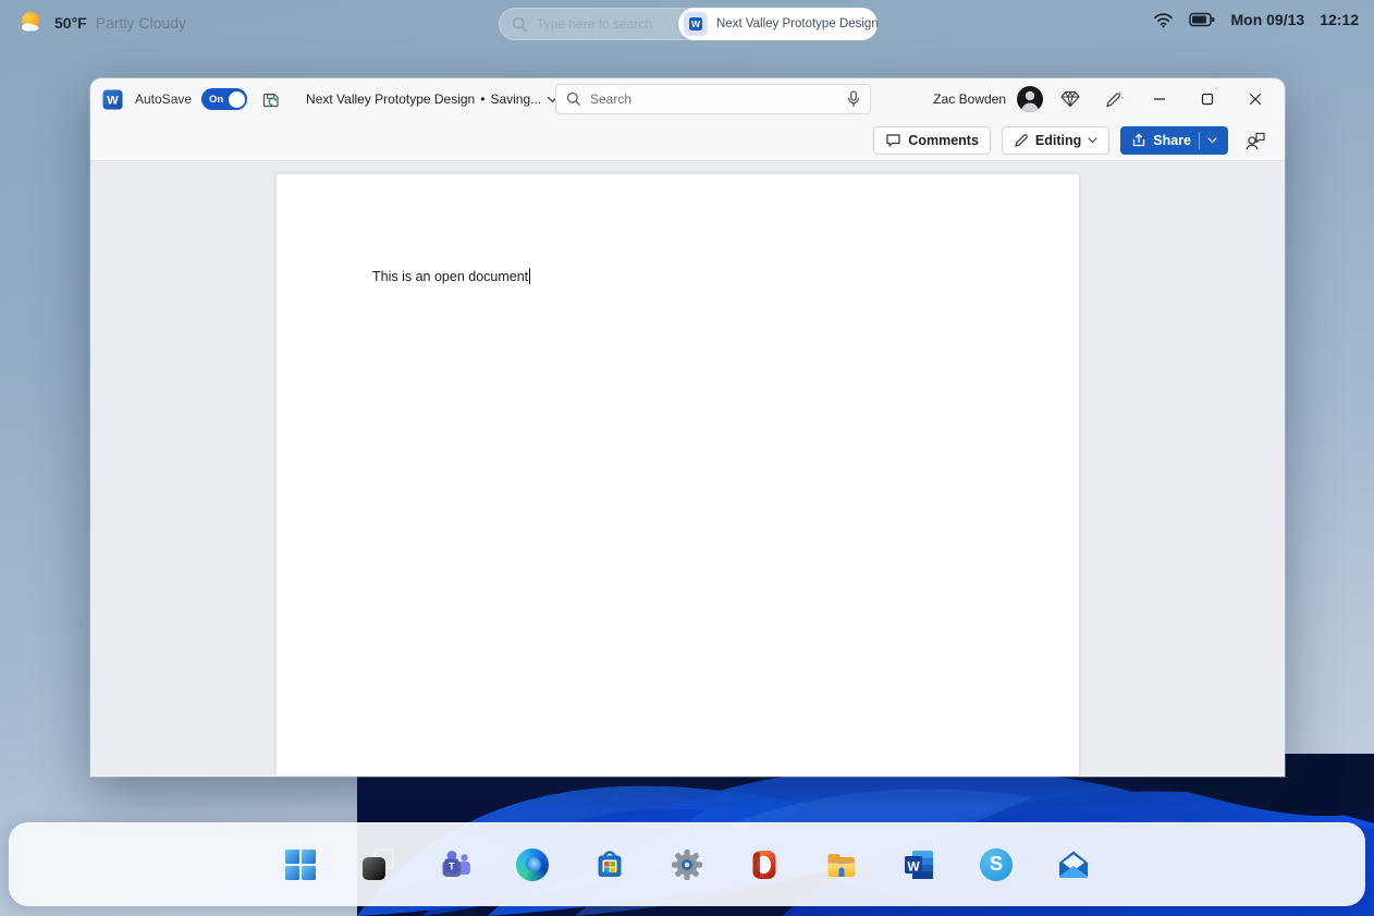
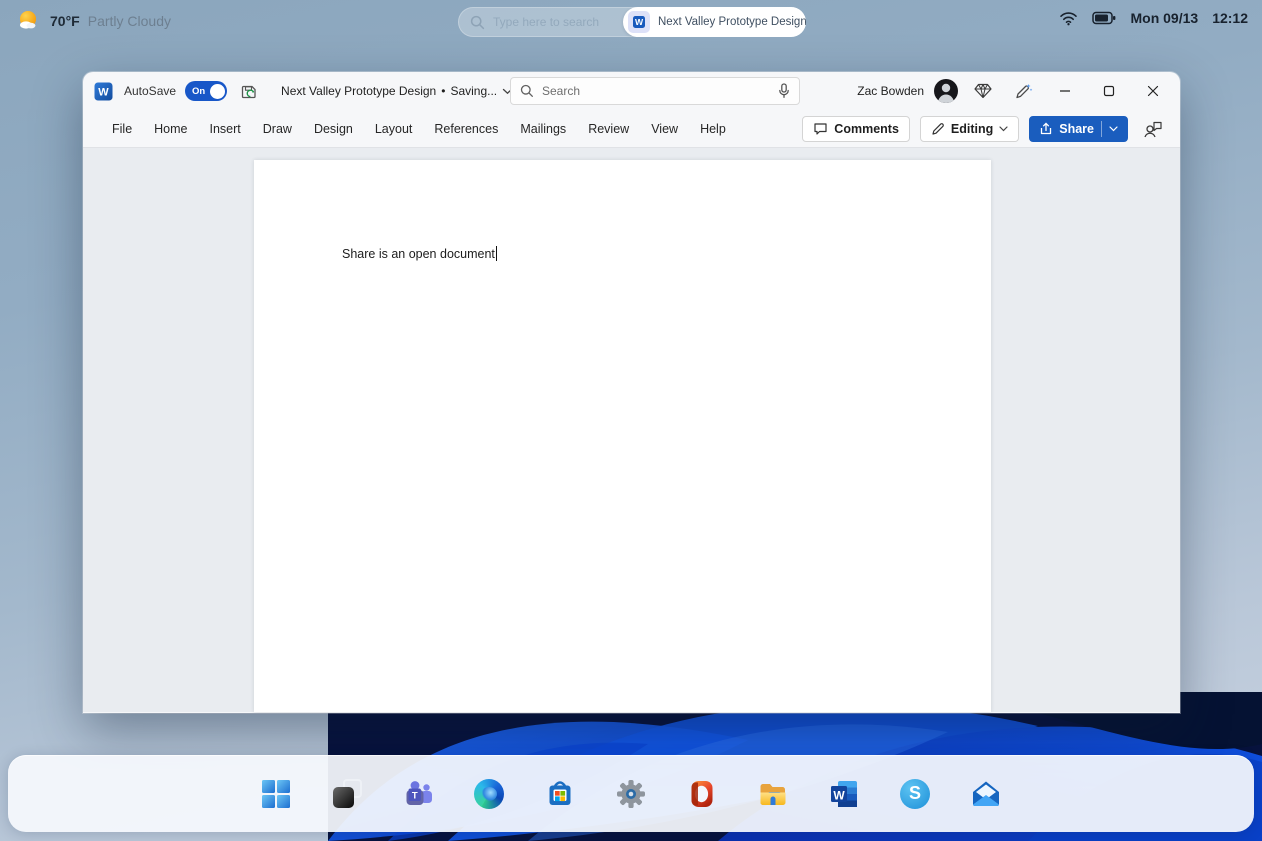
- 50°F
+ 70°F
  Partly Cloudy
  Type here to search
  W
  Next Valley Prototype Design
  Mon 09/13
  12:12
  W
  AutoSave
  On
  Next Valley Prototype Design
  •
  Saving...
  Search
  Zac Bowden
+ File
+ Home
+ Insert
+ Draw
+ Design
+ Layout
+ References
+ Mailings
+ Review
+ View
+ Help
  Comments
  Editing
  Share
- This is an open document
+ Share is an open document
  T
  W
  S
